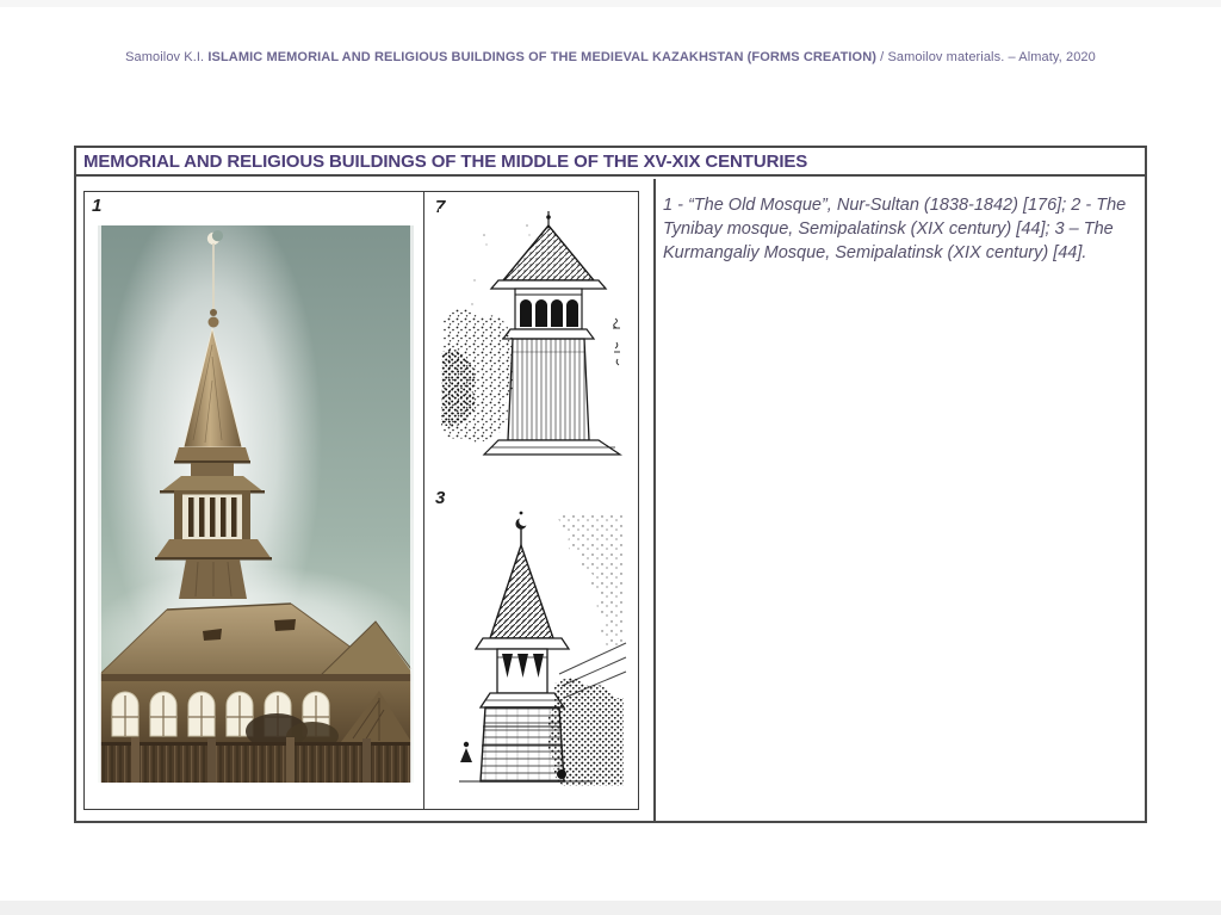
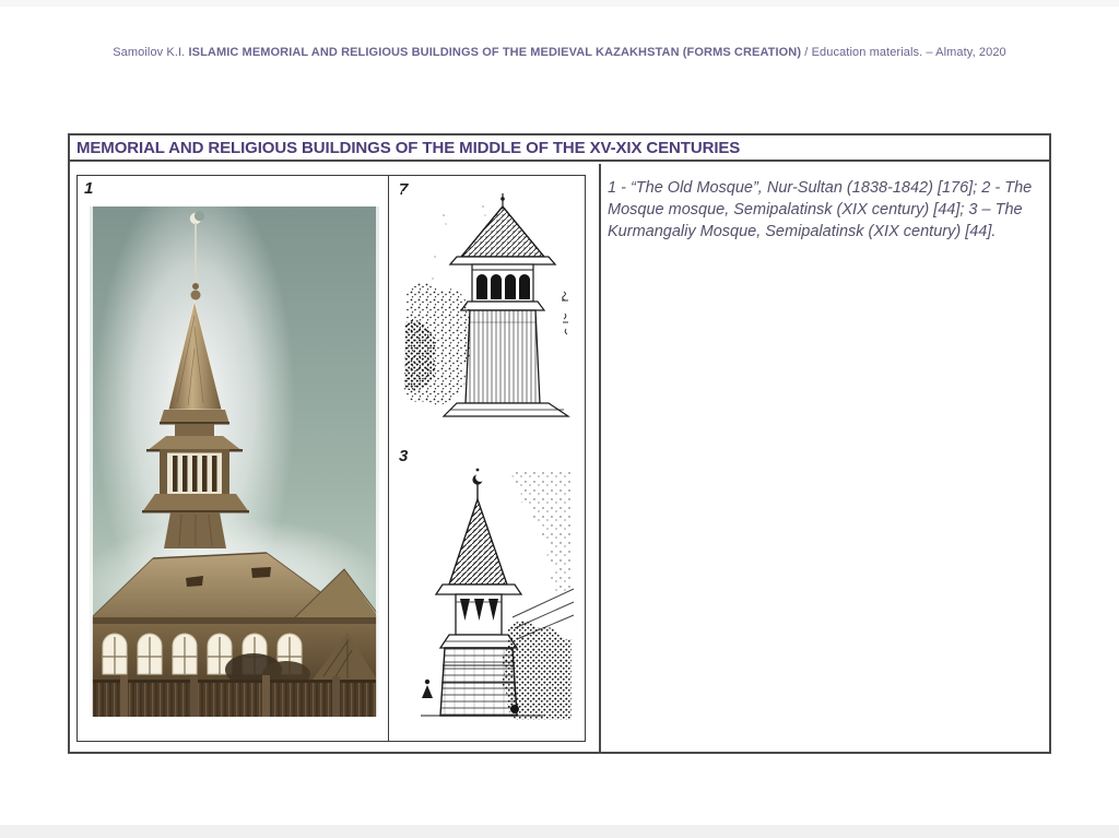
- Samoilov K.I. ISLAMIC MEMORIAL AND RELIGIOUS BUILDINGS OF THE MEDIEVAL KAZAKHSTAN (FORMS CREATION) / Samoilov materials. – Almaty, 2020
+ Samoilov K.I. ISLAMIC MEMORIAL AND RELIGIOUS BUILDINGS OF THE MEDIEVAL KAZAKHSTAN (FORMS CREATION) / Education materials. – Almaty, 2020
  MEMORIAL AND RELIGIOUS BUILDINGS OF THE MIDDLE OF THE XV-XIX CENTURIES
  1
  7
  3
- 1 - “The Old Mosque”, Nur-Sultan (1838-1842) [176]; 2 - The Tynibay mosque, Semipalatinsk (XIX century) [44]; 3 – The Kurmangaliy Mosque, Semipalatinsk (XIX century) [44].
+ 1 - “The Old Mosque”, Nur-Sultan (1838-1842) [176]; 2 - The Mosque mosque, Semipalatinsk (XIX century) [44]; 3 – The Kurmangaliy Mosque, Semipalatinsk (XIX century) [44].
